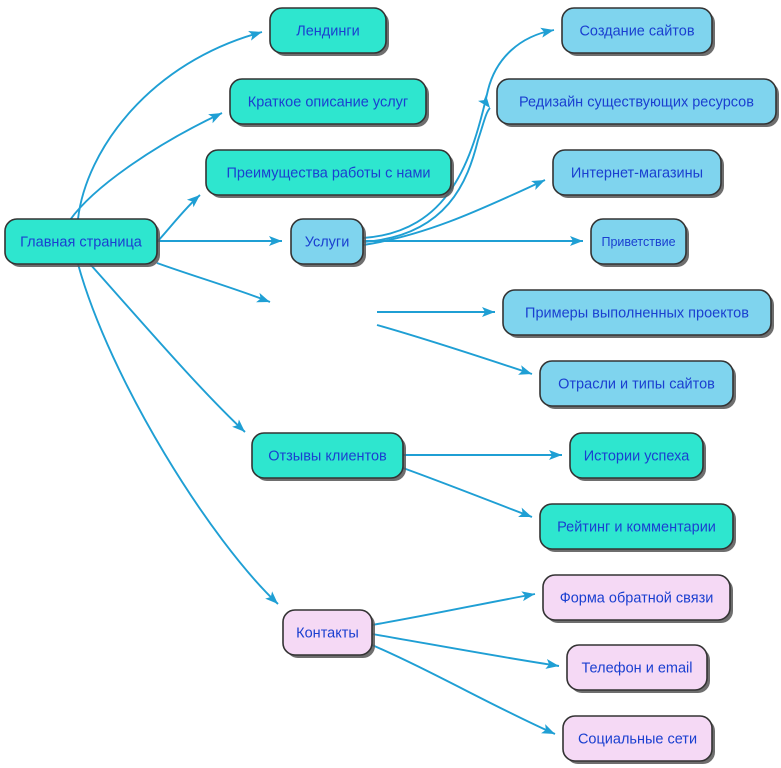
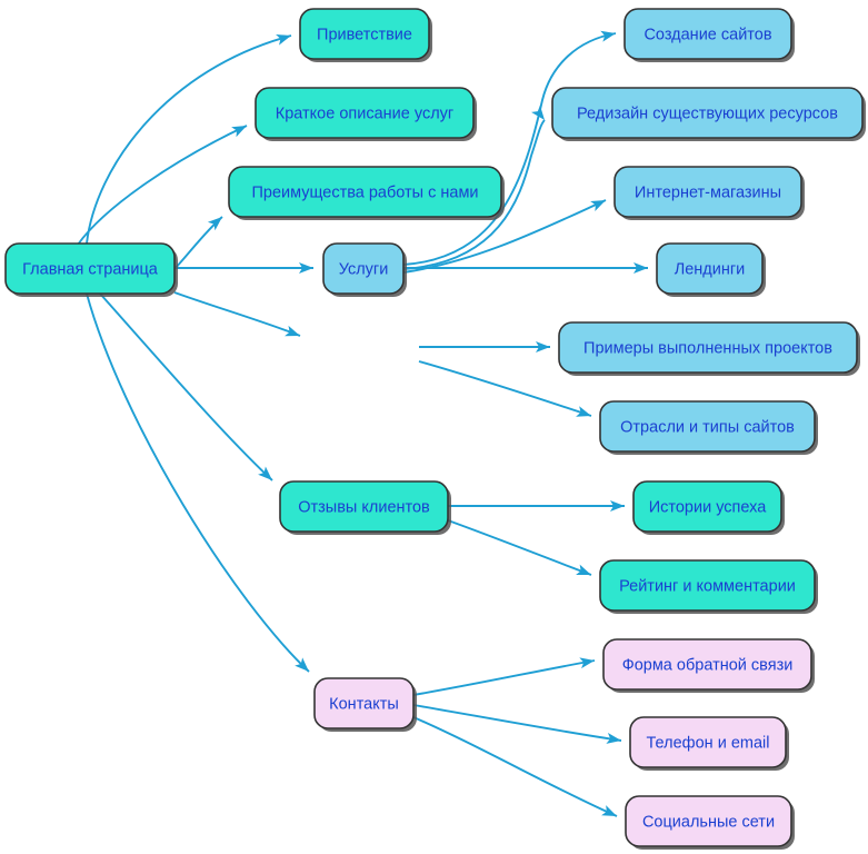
  Главная страница
- Лендинги
+ Приветствие
  Краткое описание услуг
  Преимущества работы с нами
  Услуги
  Создание сайтов
  Редизайн существующих ресурсов
  Интернет-магазины
- Приветствие
+ Лендинги
  Примеры выполненных проектов
  Отрасли и типы сайтов
  Отзывы клиентов
  Истории успеха
  Рейтинг и комментарии
  Контакты
  Форма обратной связи
  Телефон и email
  Социальные сети
